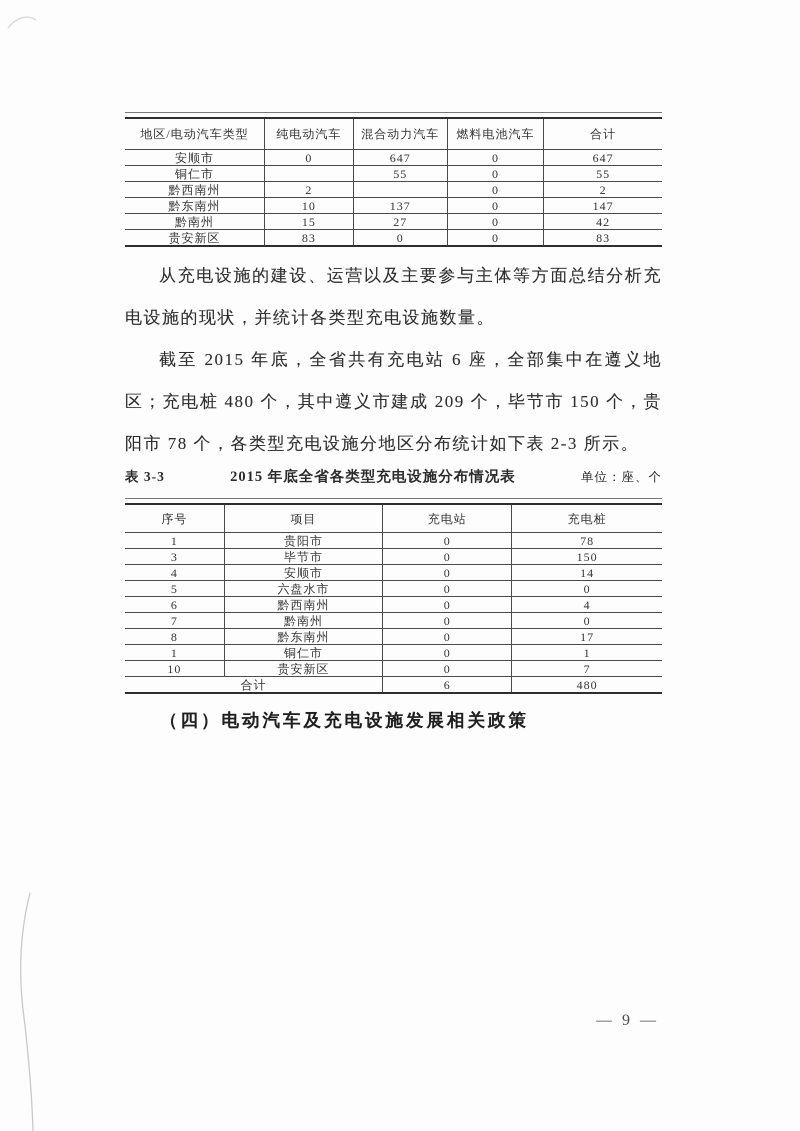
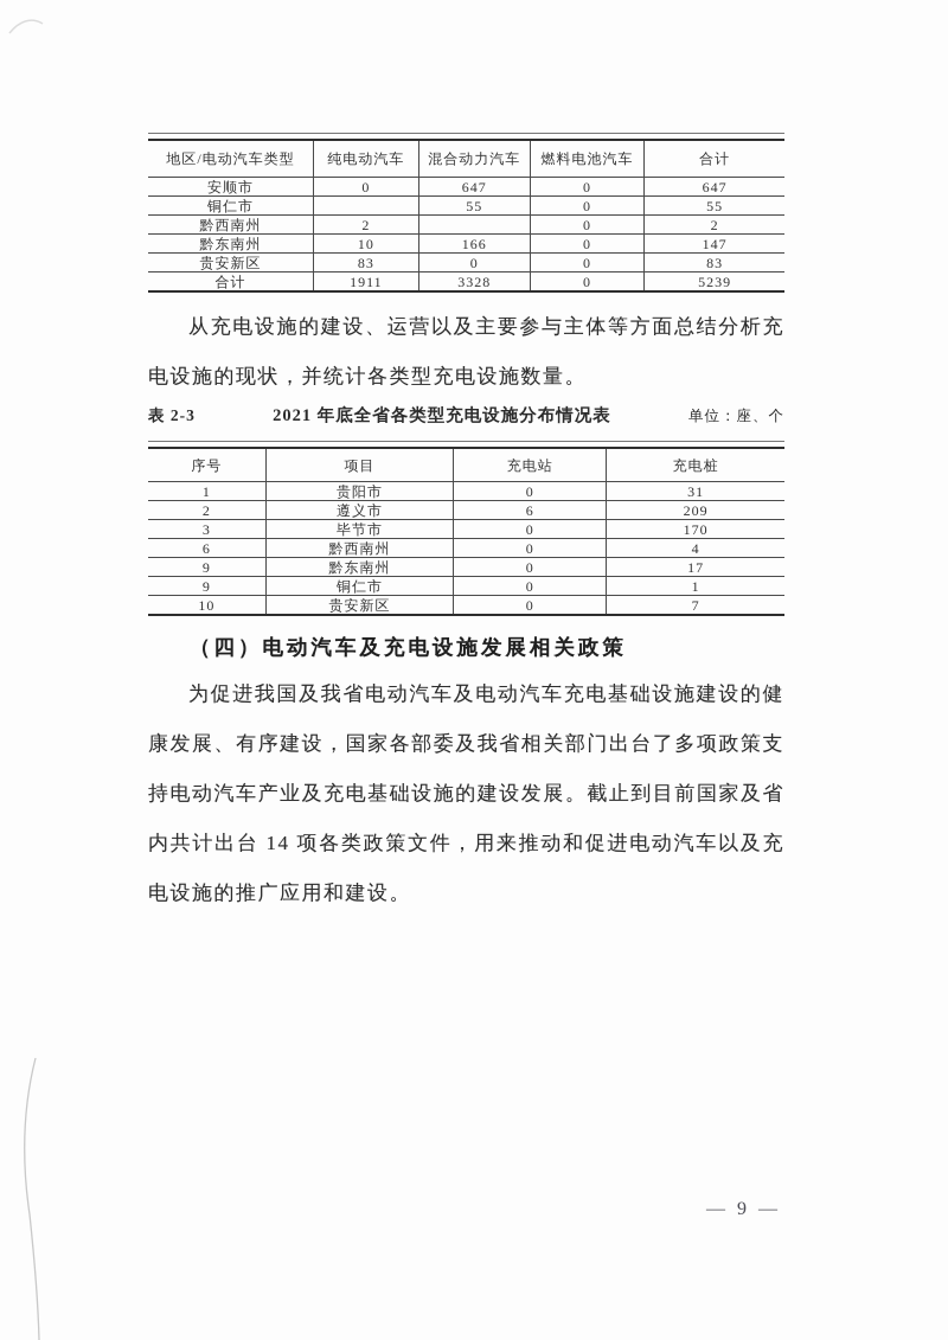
  地区/电动汽车类型	纯电动汽车	混合动力汽车	燃料电池汽车	合计
  安顺市	0	647	0	647
  铜仁市		55	0	55
  黔西南州	2		0	2
- 黔东南州	10	137	0	147
+ 黔东南州	10	166	0	147
- 黔南州	15	27	0	42
  贵安新区	83	0	0	83
+ 合计	1911	3328	0	5239
  从充电设施的建设、运营以及主要参与主体等方面总结分析充电设施的现状，并统计各类型充电设施数量。
- 截至 2015 年底，全省共有充电站 6 座，全部集中在遵义地区；充电桩 480 个，其中遵义市建成 209 个，毕节市 150 个，贵阳市 78 个，各类型充电设施分地区分布统计如下表 2-3 所示。
- 表 3-3
+ 表 2-3
- 2015 年底全省各类型充电设施分布情况表
+ 2021 年底全省各类型充电设施分布情况表
  单位：座、个
  序号	项目	充电站	充电桩
- 1	贵阳市	0	78
+ 1	贵阳市	0	31
+ 2	遵义市	6	209
- 3	毕节市	0	150
+ 3	毕节市	0	170
- 4	安顺市	0	14
- 5	六盘水市	0	0
  6	黔西南州	0	4
- 7	黔南州	0	0
- 8	黔东南州	0	17
+ 9	黔东南州	0	17
- 1	铜仁市	0	1
+ 9	铜仁市	0	1
  10	贵安新区	0	7
- 合计	6	480
  （四）电动汽车及充电设施发展相关政策
+ 为促进我国及我省电动汽车及电动汽车充电基础设施建设的健康发展、有序建设，国家各部委及我省相关部门出台了多项政策支持电动汽车产业及充电基础设施的建设发展。截止到目前国家及省内共计出台 14 项各类政策文件，用来推动和促进电动汽车以及充电设施的推广应用和建设。
  — 9 —
